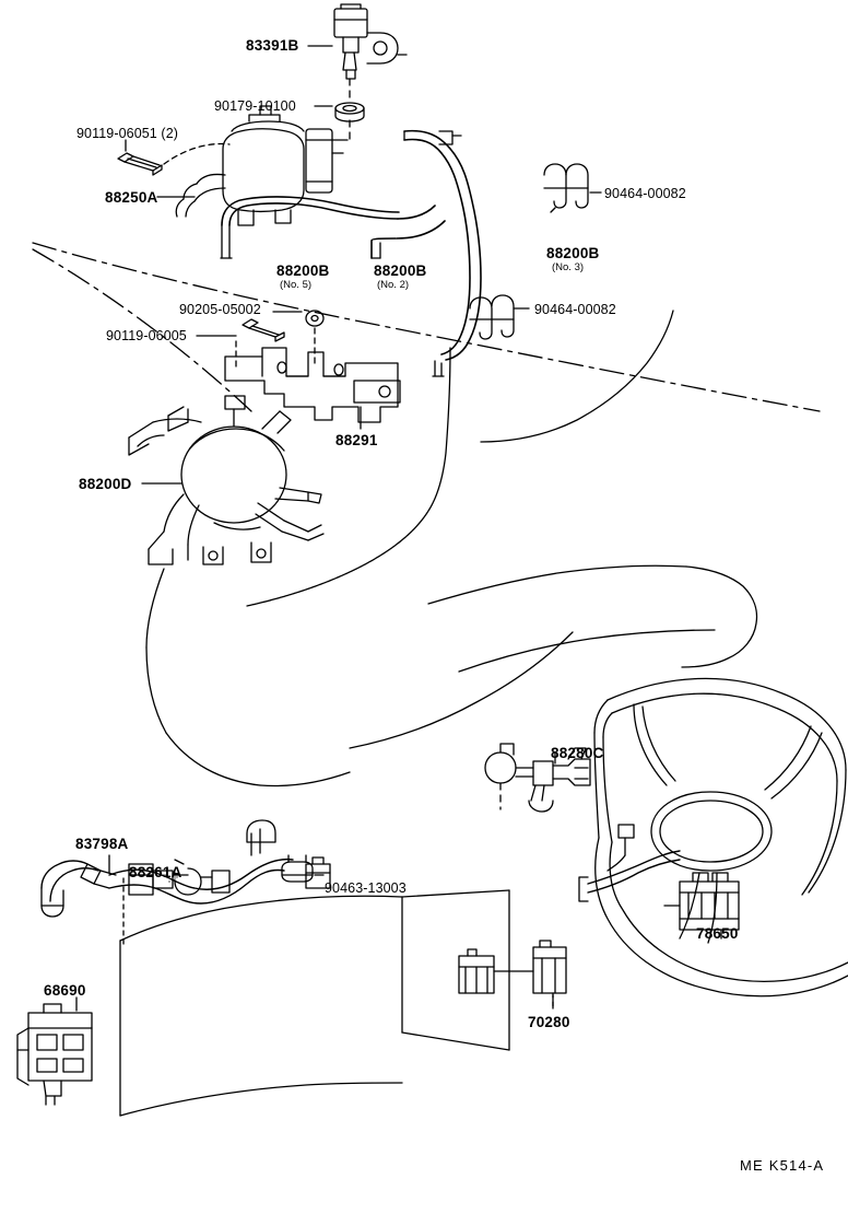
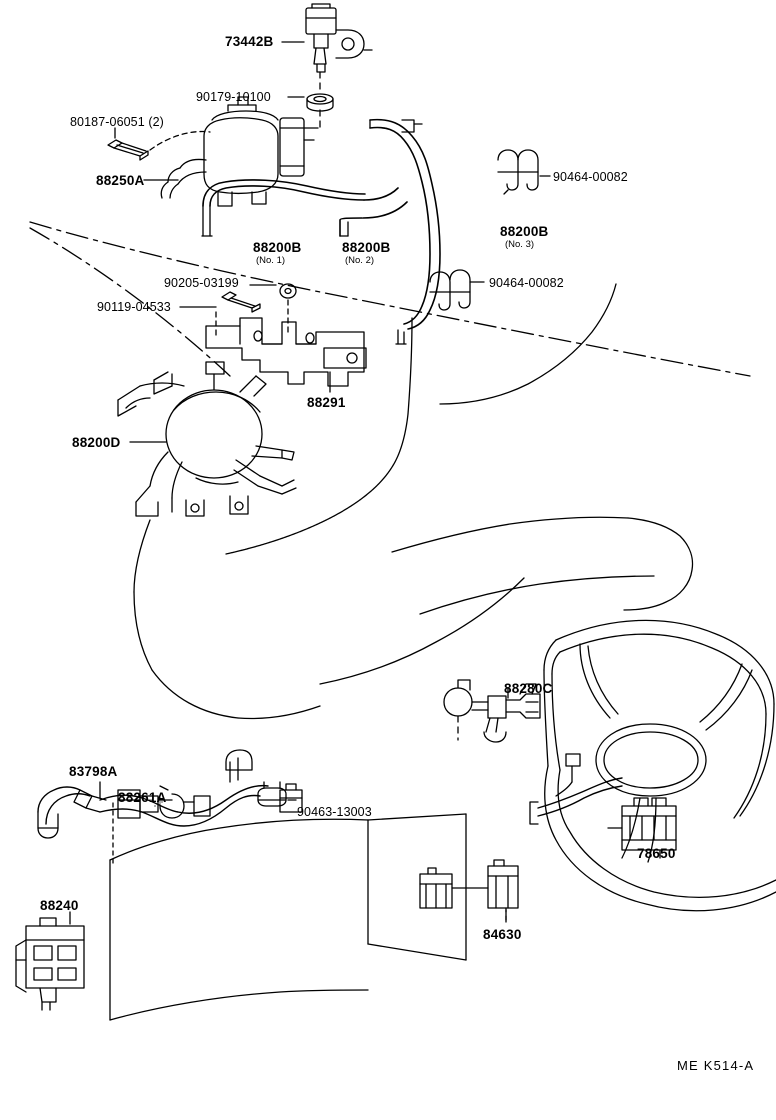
- 83391B
+ 73442B
  90179-10100
- 90119-06051 (2)
+ 80187-06051 (2)
  88250A
  90464-00082
  88200B
  (No. 3)
  88200B
- (No. 5)
+ (No. 1)
  88200B
  (No. 2)
- 90205-05002
+ 90205-03199
  90464-00082
- 90119-06005
+ 90119-04533
  88291
  88200D
  88280C
  83798A
  88261A
  90463-13003
  78650
- 70280
+ 84630
- 68690
+ 88240
  ME K514-A
